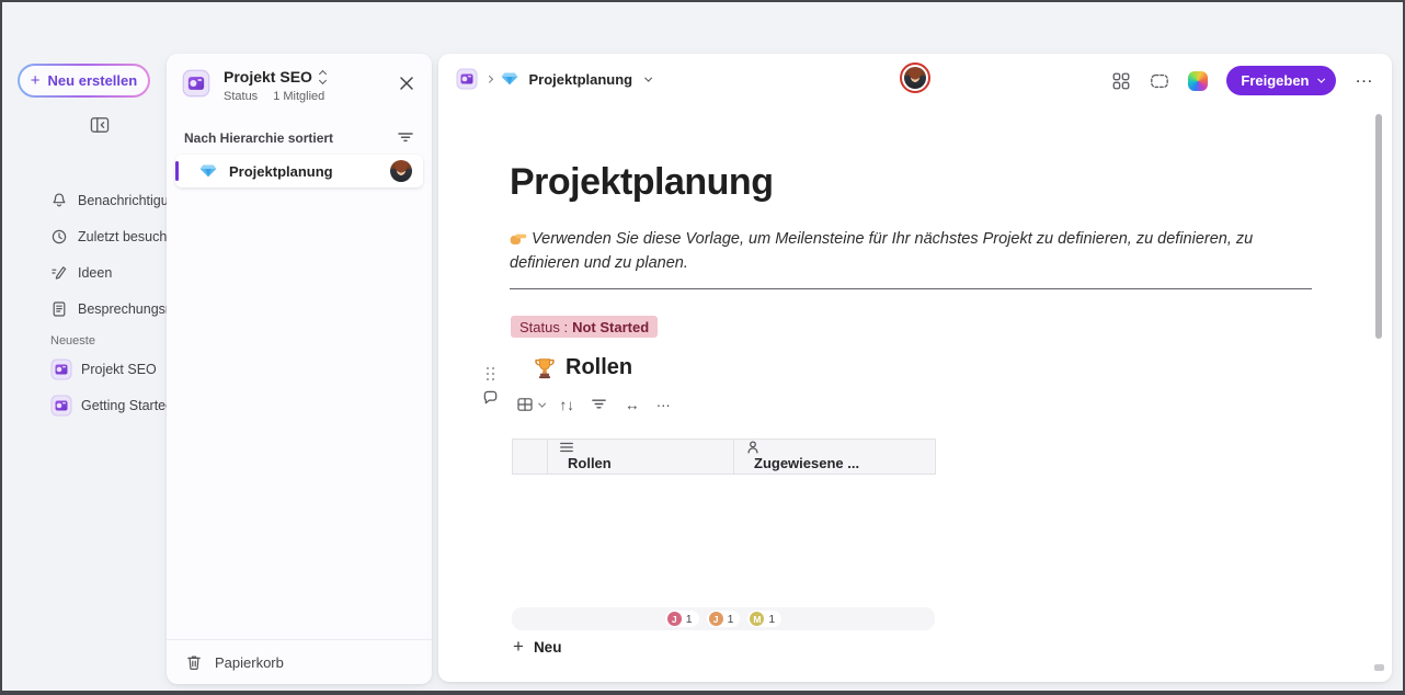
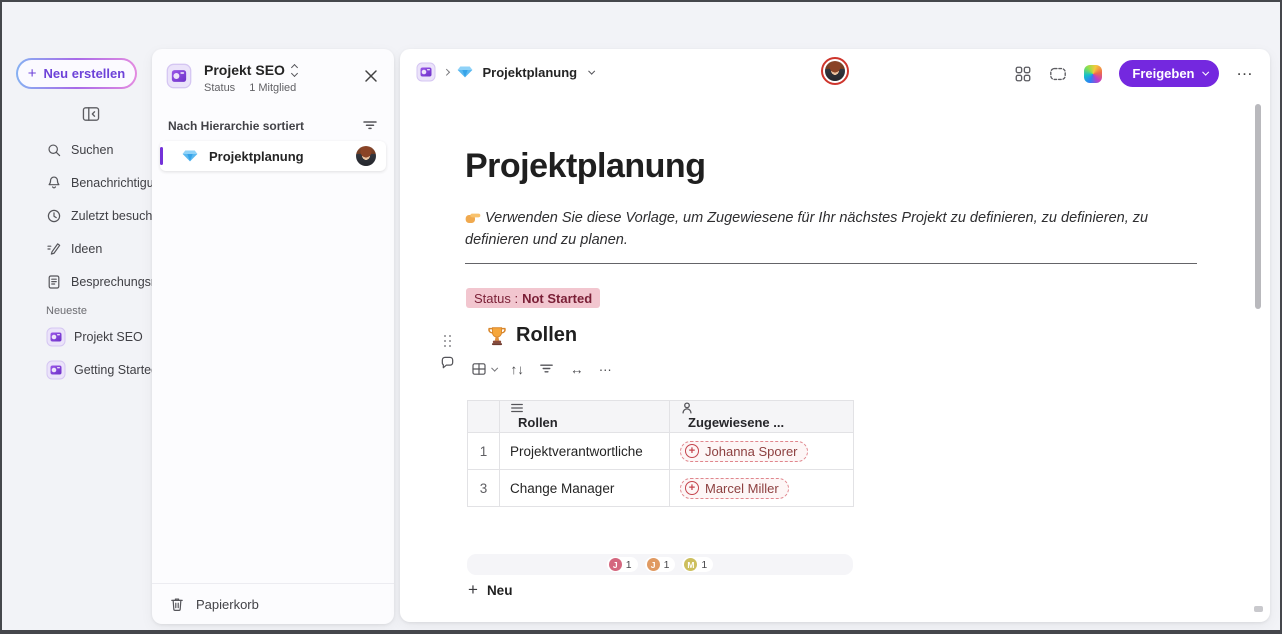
  +
  Neu erstellen
+ Suchen
  Benachrichtigu
  Zuletzt besuch
  Ideen
  Besprechungs
  Neueste
  Projekt SEO
  Getting Starte
  Projekt SEO
  Status
  1 Mitglied
  Nach Hierarchie sortiert
  Projektplanung
  Papierkorb
  Projektplanung
  Freigeben
  …
  Projektplanung
- Verwenden Sie diese Vorlage, um Meilensteine für Ihr nächstes Projekt zu definieren, zu definieren, zu definieren und zu planen.
+ Verwenden Sie diese Vorlage, um Zugewiesene für Ihr nächstes Projekt zu definieren, zu definieren, zu definieren und zu planen.
  Status : Not Started
  Rollen
  ↑↓
  ↔
  …
  	Rollen	Zugewiesene ...
+ 1	Projektverantwortliche	+ Johanna Sporer
+ 3	Change Manager	+ Marcel Miller
  J
  1
  J
  1
  M
  1
  +
  Neu
